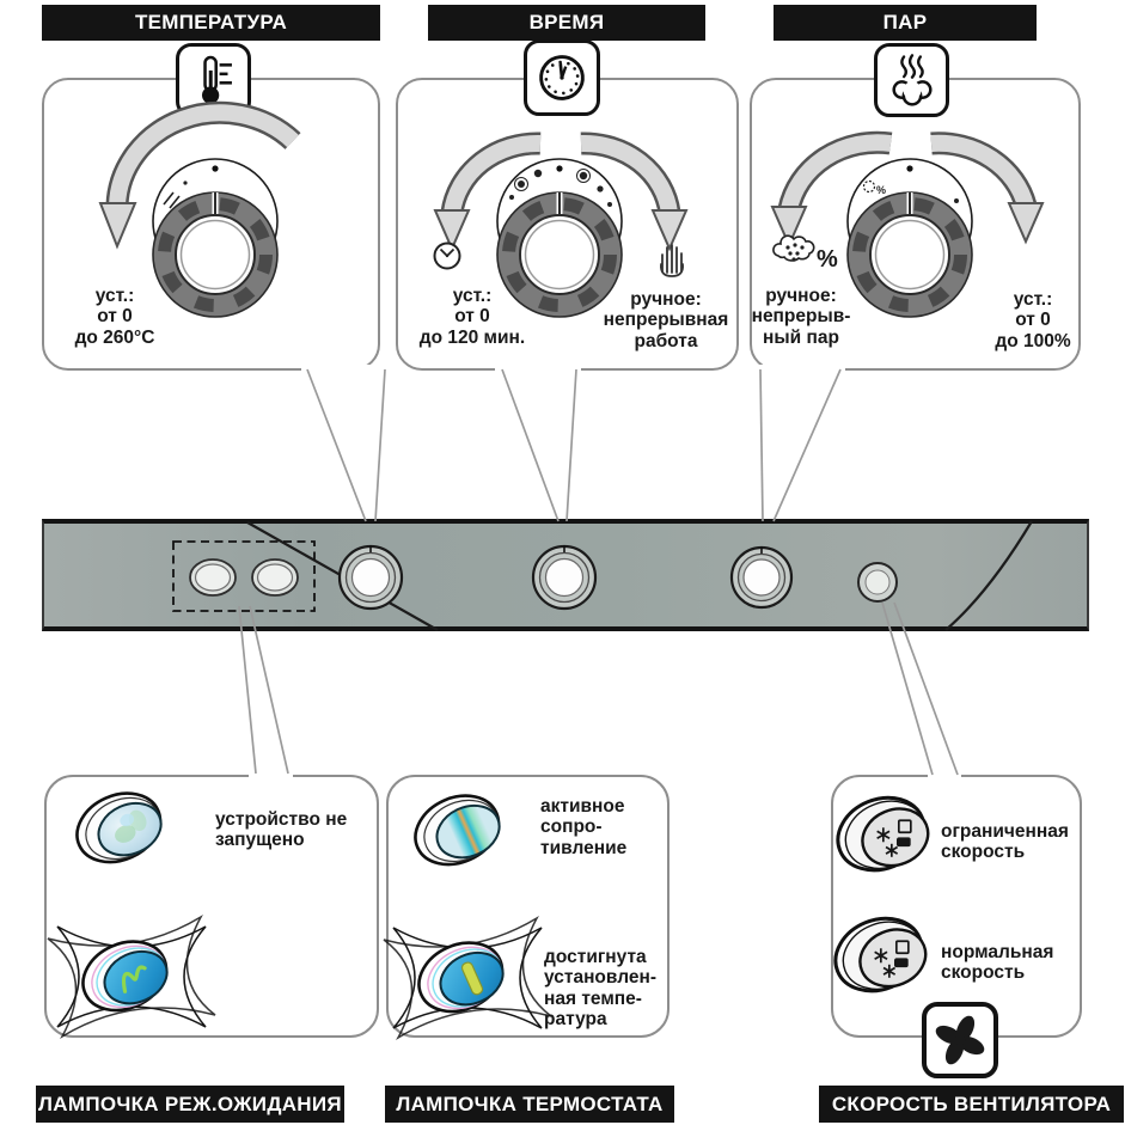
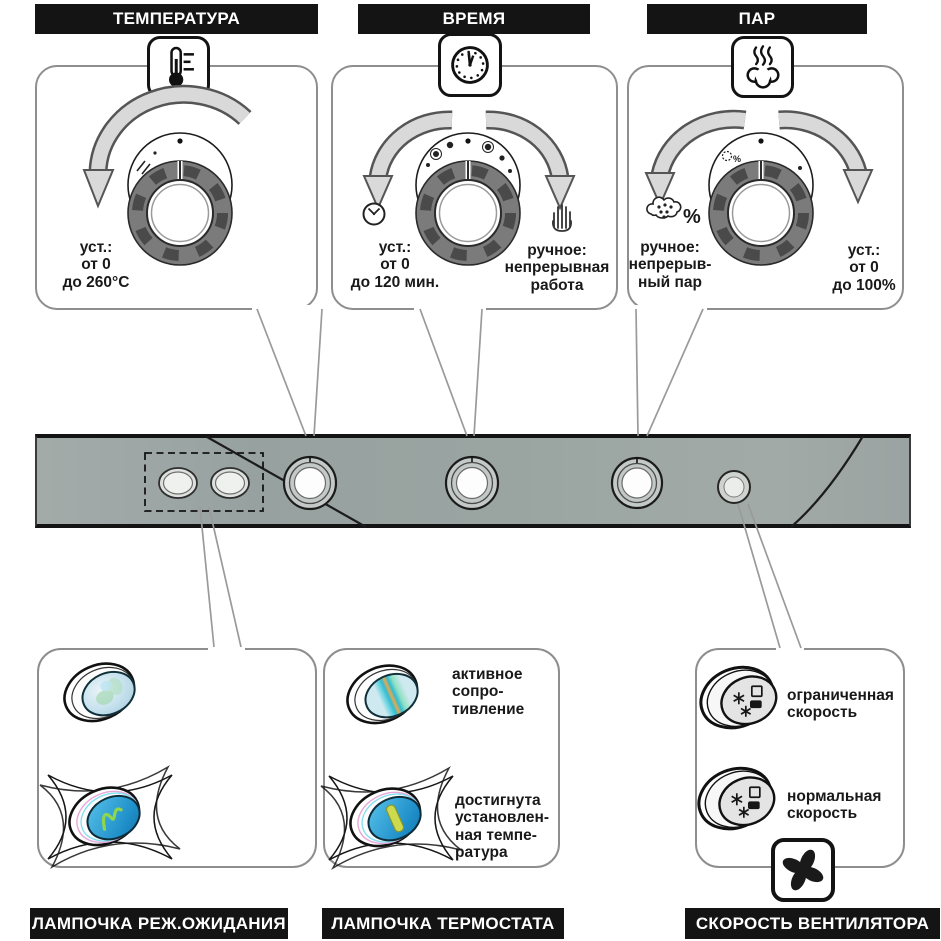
  ТЕМПЕРАТУРА
  ВРЕМЯ
  ПАР
  ЛАМПОЧКА РЕЖ.ОЖИДАНИЯ
  ЛАМПОЧКА ТЕРМОСТАТА
  СКОРОСТЬ ВЕНТИЛЯТОРА
  уст.:
  от 0
  до 260°C
  уст.:
  от 0
  до 120 мин.
  ручное:
  непрерывная
  работа
  ручное:
  непрерыв-
  ный пар
  уст.:
  от 0
  до 100%
- устройство не
- запущено
  активное
  сопро-
  тивление
  достигнута
  установлен-
  ная темпе-
  ратура
  ограниченная
  скорость
  нормальная
  скорость
  %
  %
